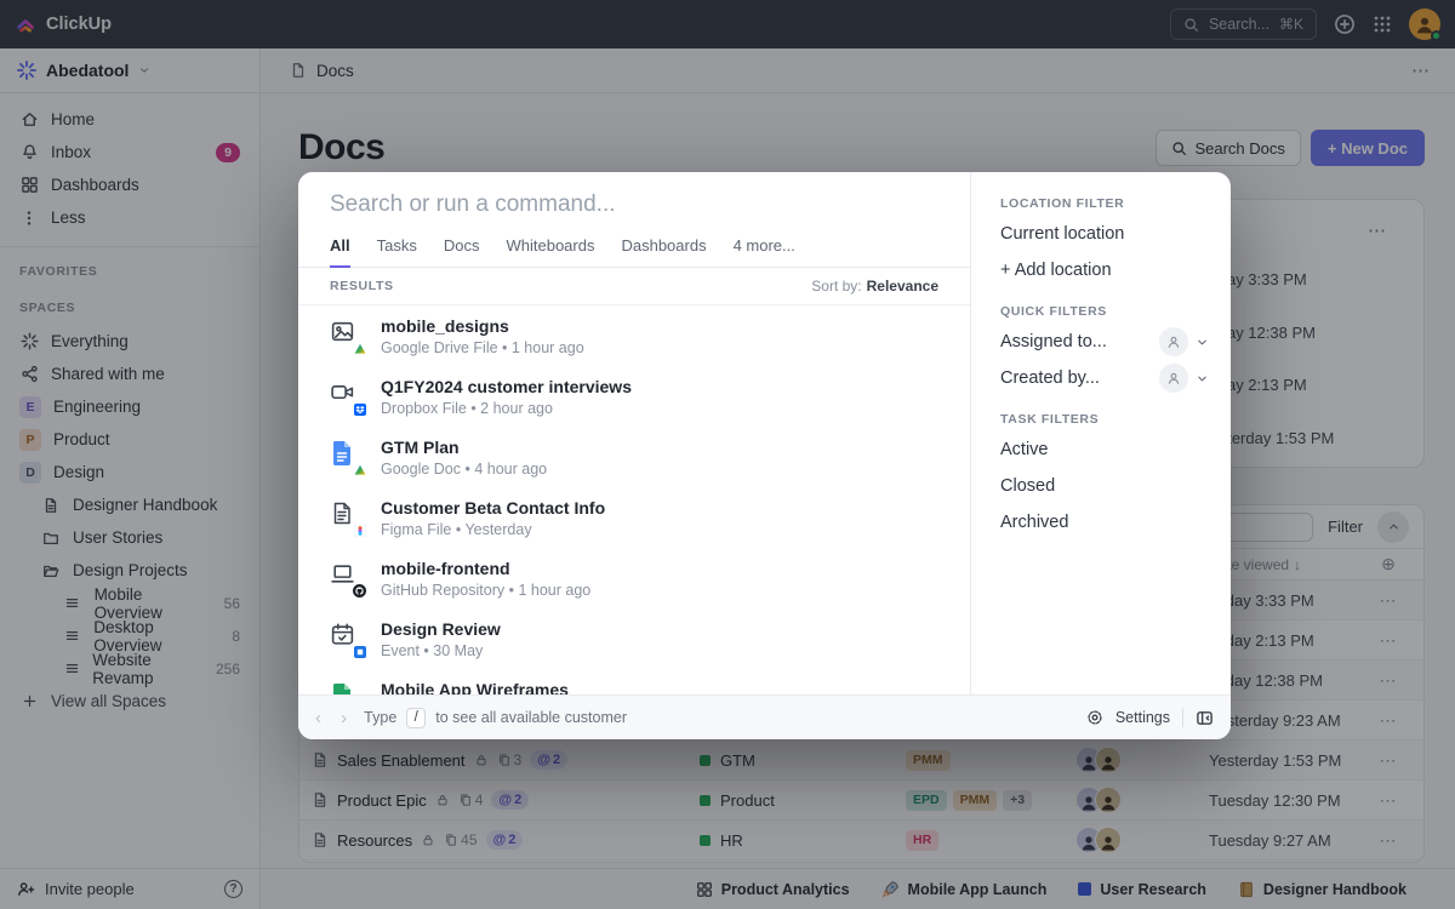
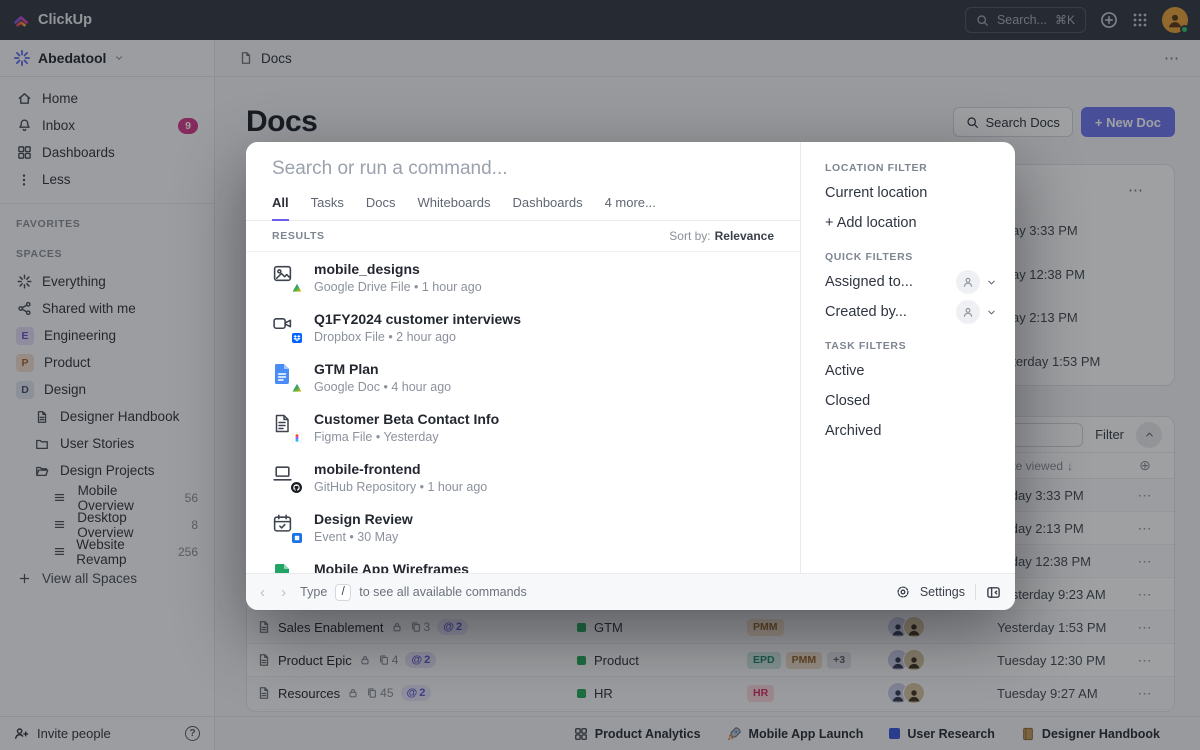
  ClickUp
  Search...
  ⌘K
  Abedatool
  Home
  Inbox
  9
  Dashboards
  Less
  FAVORITES
  SPACES
  Everything
  Shared with me
  E
  Engineering
  P
  Product
  D
  Design
  Designer Handbook
  User Stories
  Design Projects
  Mobile Overview
  56
  Desktop Overview
  8
  Website Revamp
  256
  View all Spaces
  Invite people
  ?
  Docs
  ⋯
  Docs
  Search Docs
  + New Doc
  ⋯
  ay 3:33 PM
  ay 12:38 PM
  ay 2:13 PM
  erday 1:53 PM
  Filter
  e viewed
  ↓
  ⊕
  ay 3:33 PM
  ⋯
  ay 2:13 PM
  ⋯
  ay 12:38 PM
  ⋯
  terday 9:23 AM
  ⋯
  Sales Enablement
  3
  @
  2
  GTM
  PMM
  Yesterday 1:53 PM
  ⋯
  Product Epic
  4
  @
  2
  Product
  EPD
  PMM
  +3
  Tuesday 12:30 PM
  ⋯
  Resources
  45
  @
  2
  HR
  HR
  Tuesday 9:27 AM
  ⋯
  Product Analytics
  Mobile App Launch
  User Research
  Designer Handbook
  Search or run a command...
  All
  Tasks
  Docs
  Whiteboards
  Dashboards
  4 more...
  RESULTS
  Sort by: Relevance
  mobile_designs
  Google Drive File • 1 hour ago
  Q1FY2024 customer interviews
  Dropbox File • 2 hour ago
  GTM Plan
  Google Doc • 4 hour ago
  Customer Beta Contact Info
  Figma File • Yesterday
  mobile-frontend
  GitHub Repository • 1 hour ago
  Design Review
  Event • 30 May
  Mobile App Wireframes
  LOCATION FILTER
  Current location
  + Add location
  QUICK FILTERS
  Assigned to...
  Created by...
  TASK FILTERS
  Active
  Closed
  Archived
  ‹ ›
  Type
  /
- to see all available customer
+ to see all available commands
  Settings
